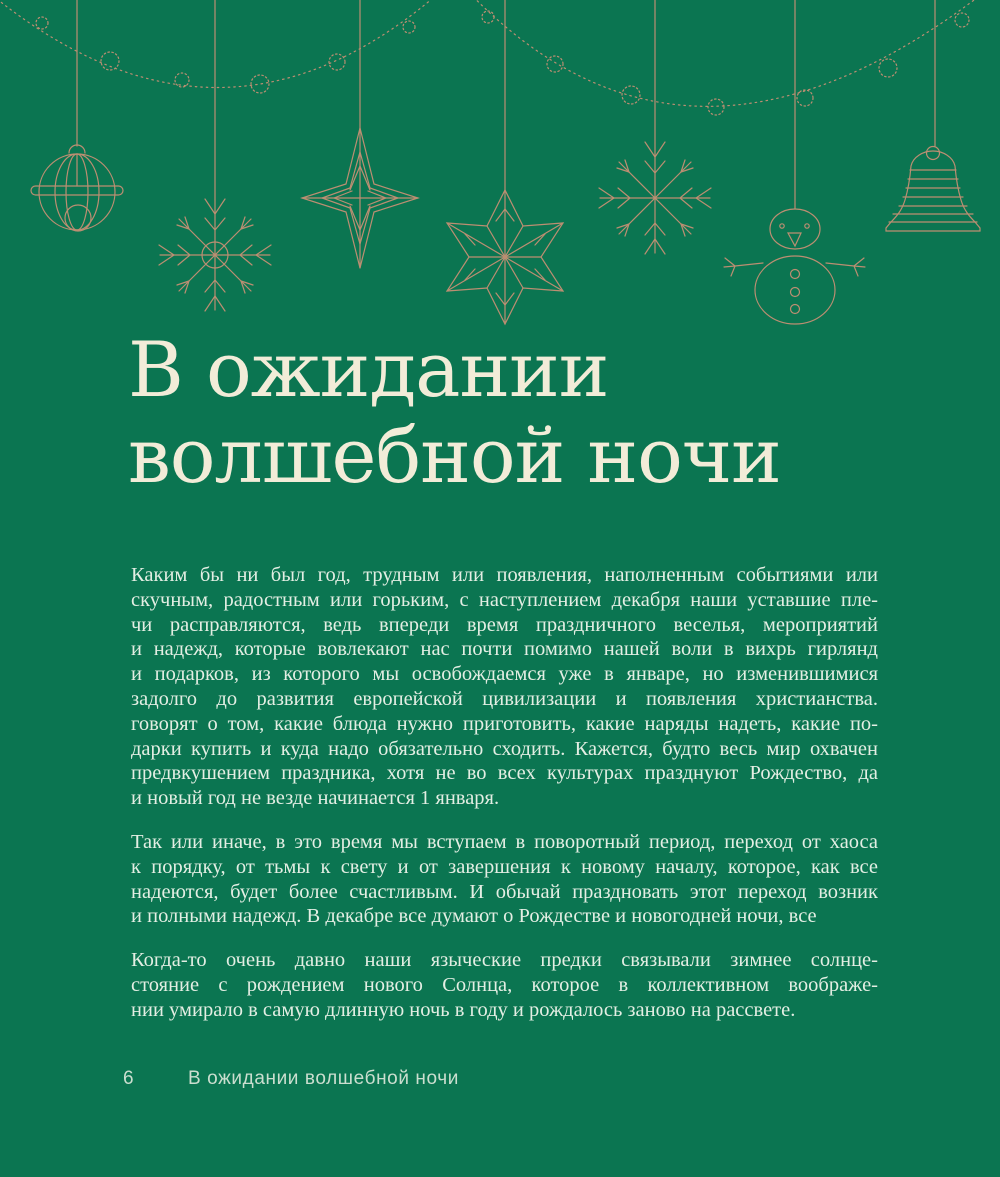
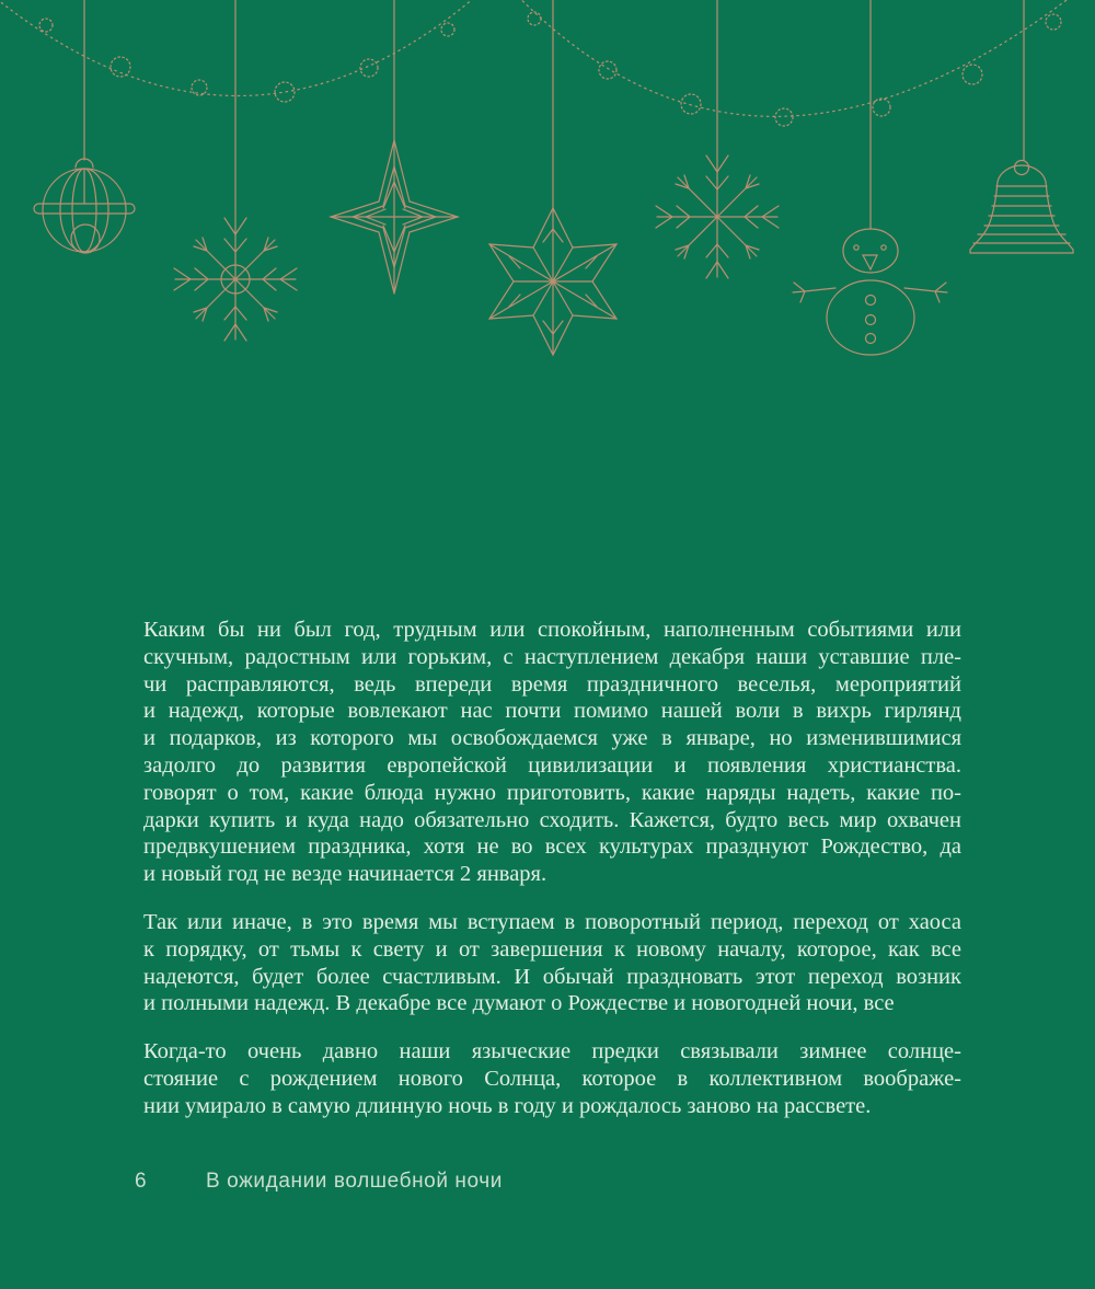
- В ожидании
- волшебной ночи
- Каким бы ни был год, трудным или появления, наполненным событиями или
+ Каким бы ни был год, трудным или спокойным, наполненным событиями или
  скучным, радостным или горьким, с наступлением декабря наши уставшие пле-
  чи расправляются, ведь впереди время праздничного веселья, мероприятий
  и надежд, которые вовлекают нас почти помимо нашей воли в вихрь гирлянд
  и подарков, из которого мы освобождаемся уже в январе, но изменившимися
  задолго до развития европейской цивилизации и появления христианства.
  говорят о том, какие блюда нужно приготовить, какие наряды надеть, какие по-
  дарки купить и куда надо обязательно сходить. Кажется, будто весь мир охвачен
  предвкушением праздника, хотя не во всех культурах празднуют Рождество, да
- и новый год не везде начинается 1 января.
+ и новый год не везде начинается 2 января.
  Так или иначе, в это время мы вступаем в поворотный период, переход от хаоса
  к порядку, от тьмы к свету и от завершения к новому началу, которое, как все
  надеются, будет более счастливым. И обычай праздновать этот переход возник
  и полными надежд. В декабре все думают о Рождестве и новогодней ночи, все
  Когда-то очень давно наши языческие предки связывали зимнее солнце-
  стояние с рождением нового Солнца, которое в коллективном воображе-
  нии умирало в самую длинную ночь в году и рождалось заново на рассвете.
  6
  В ожидании волшебной ночи
